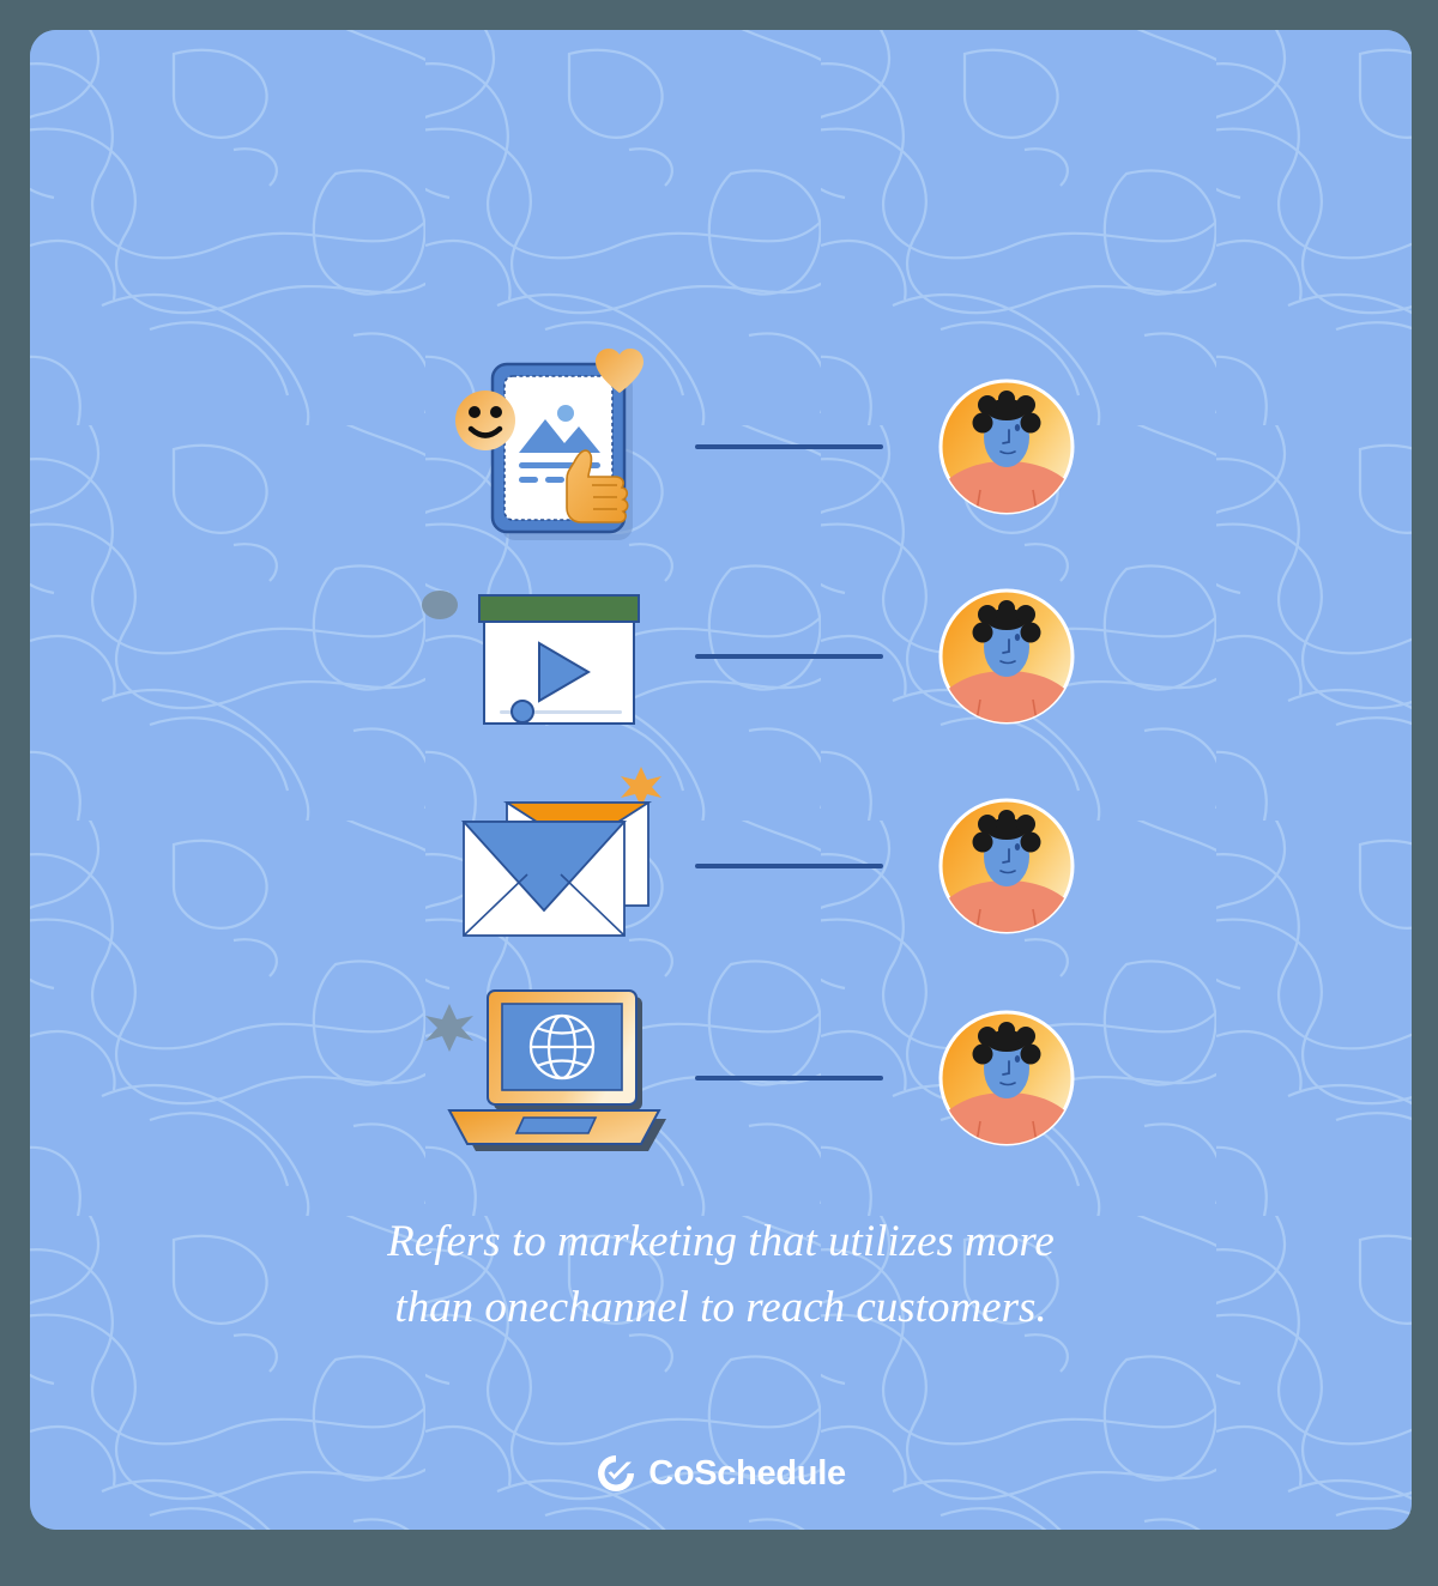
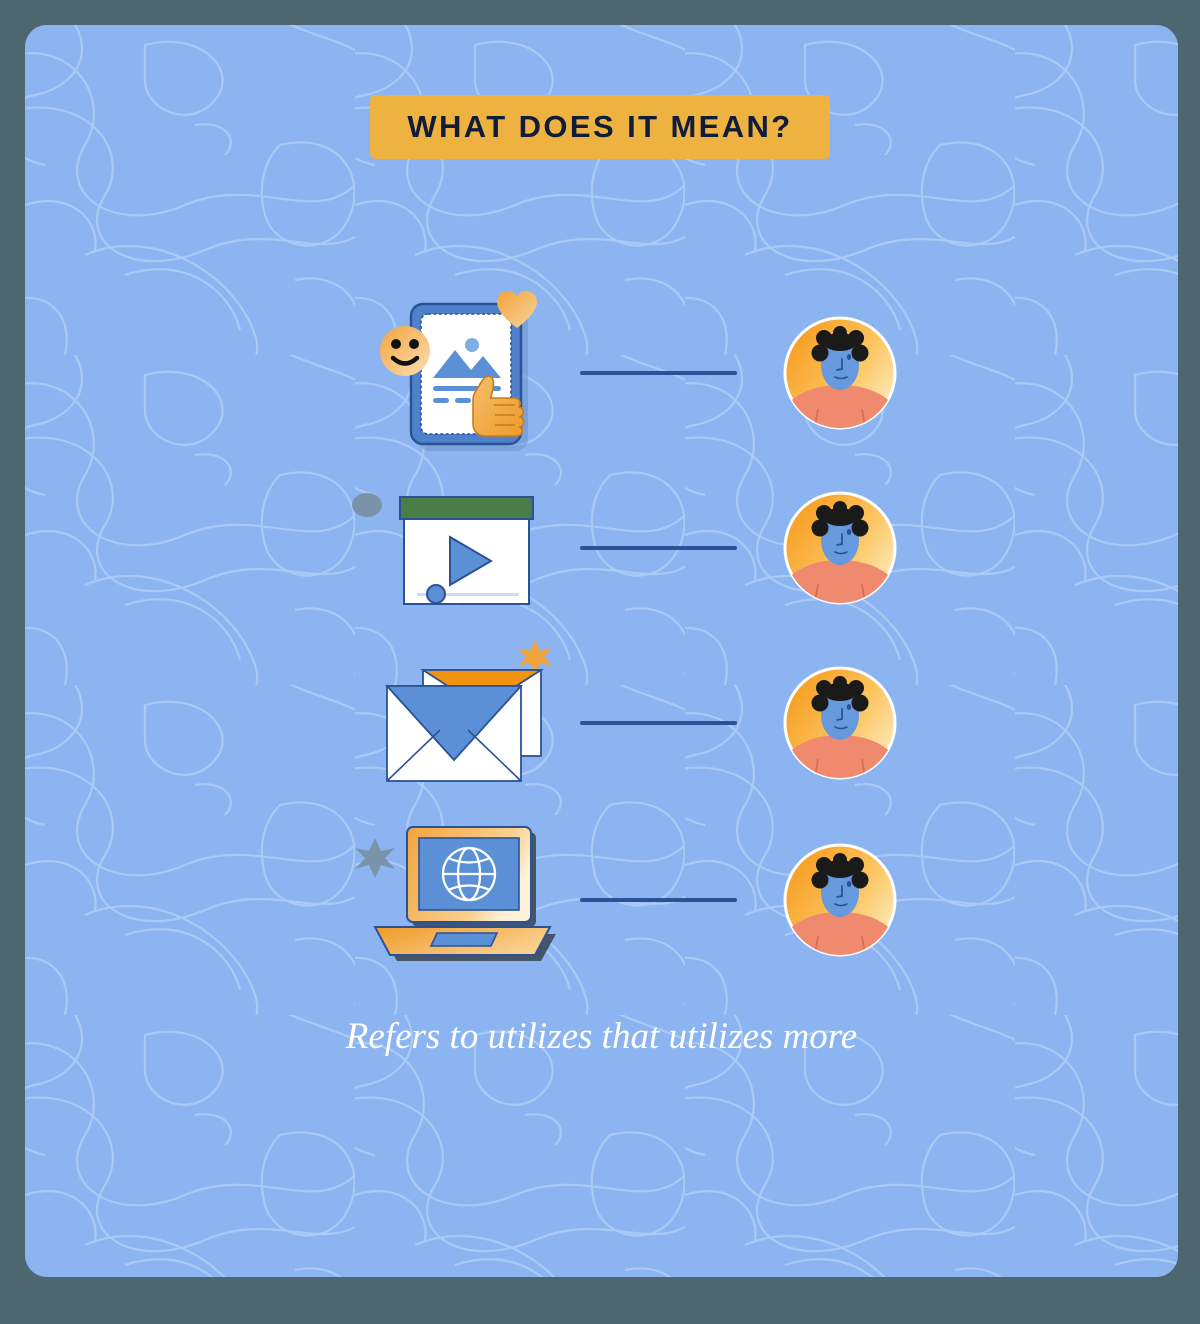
+ WHAT DOES IT MEAN?
- Refers to marketing that utilizes more
+ Refers to utilizes that utilizes more
- than onechannel to reach customers.
- CoSchedule
